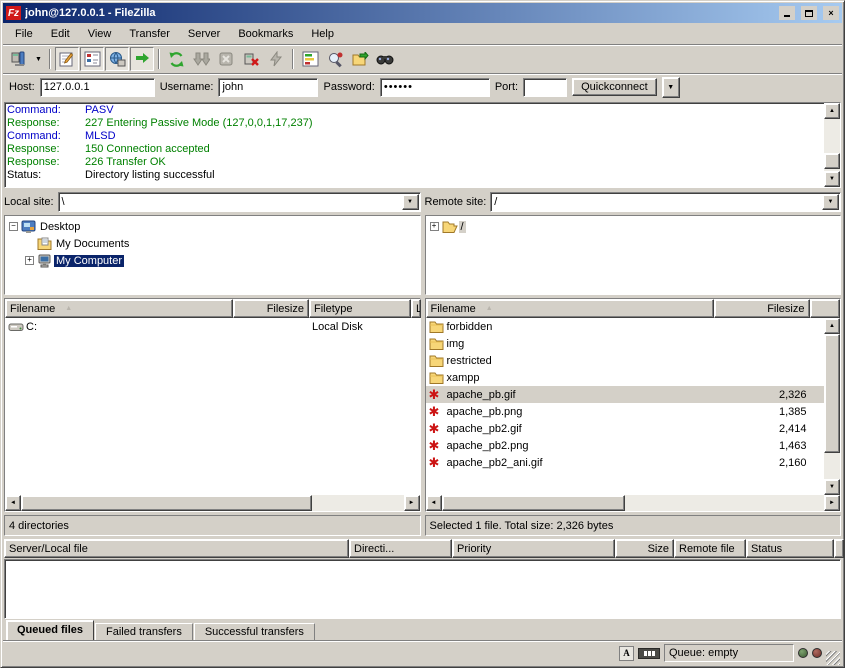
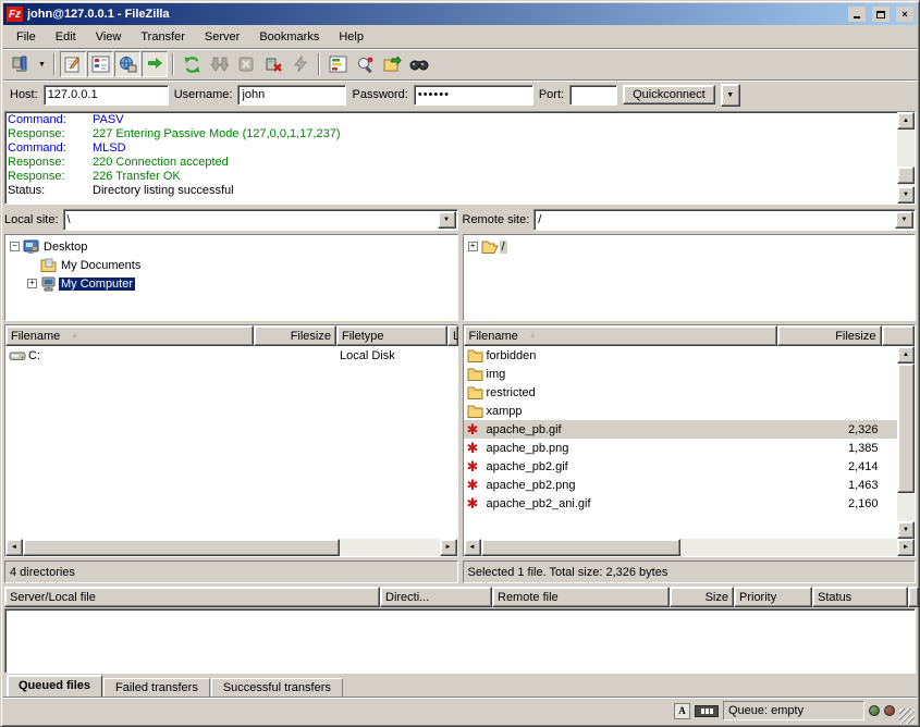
  Fz
  john@127.0.0.1 - FileZilla
  ×
  File
  Edit
  View
  Transfer
  Server
  Bookmarks
  Help
  Host:
  127.0.0.1
  Username:
  john
  Password:
  ••••••
  Port:
  Quickconnect
  Command:
  PASV
  Response:
  227 Entering Passive Mode (127,0,0,1,17,237)
  Command:
  MLSD
  Response:
- 150 Connection accepted
+ 220 Connection accepted
  Response:
  226 Transfer OK
  Status:
  Directory listing successful
  Local site:
  \
  −
  Desktop
  My Documents
  +
  My Computer
  Filename
  Filesize
  Filetype
  L
  C:
  Local Disk
  4 directories
  Remote site:
  /
  +
  /
  Filename
  Filesize
  forbidden
  img
  restricted
  xampp
  ✱
  apache_pb.gif
  2,326
  ✱
  apache_pb.png
  1,385
  ✱
  apache_pb2.gif
  2,414
  ✱
  apache_pb2.png
  1,463
  ✱
  apache_pb2_ani.gif
  2,160
  Selected 1 file. Total size: 2,326 bytes
  Server/Local file
  Directi...
- Priority
+ Remote file
  Size
- Remote file
+ Priority
  Status
  Queued files
  Failed transfers
  Successful transfers
  A
  Queue: empty
